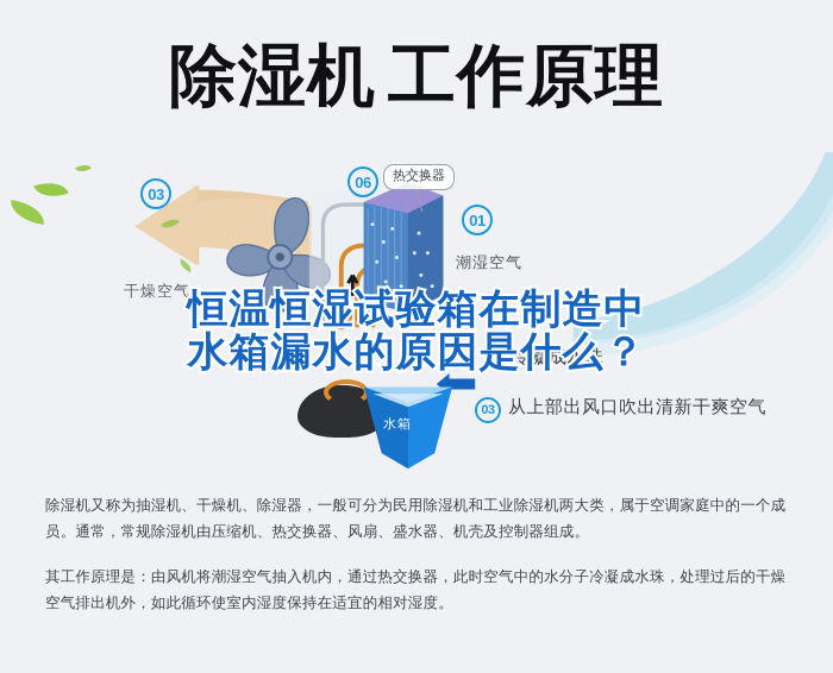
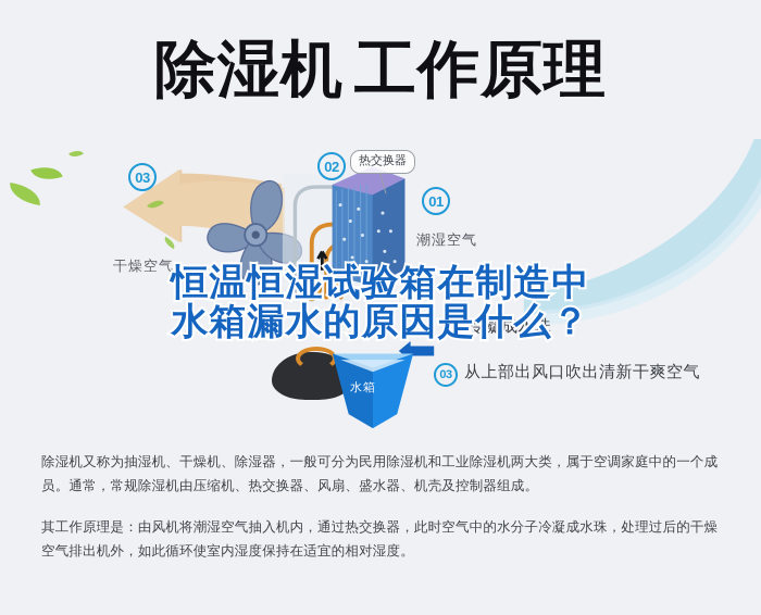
  除湿机 工作原理
  03
- 06
+ 02
  01
  03
  热交换器
  干燥空气
  潮湿空气
  水箱
  冷凝成水珠
  从上部出风口吹出清新干爽空气
  恒温恒湿试验箱在制造中
  水箱漏水的原因是什么？
  除湿机又称为抽湿机、干燥机、除湿器，一般可分为民用除湿机和工业除湿机两大类，属于空调家庭中的一个成员。通常，常规除湿机由压缩机、热交换器、风扇、盛水器、机壳及控制器组成。
  其工作原理是：由风机将潮湿空气抽入机内，通过热交换器，此时空气中的水分子冷凝成水珠，处理过后的干燥空气排出机外，如此循环使室内湿度保持在适宜的相对湿度。
